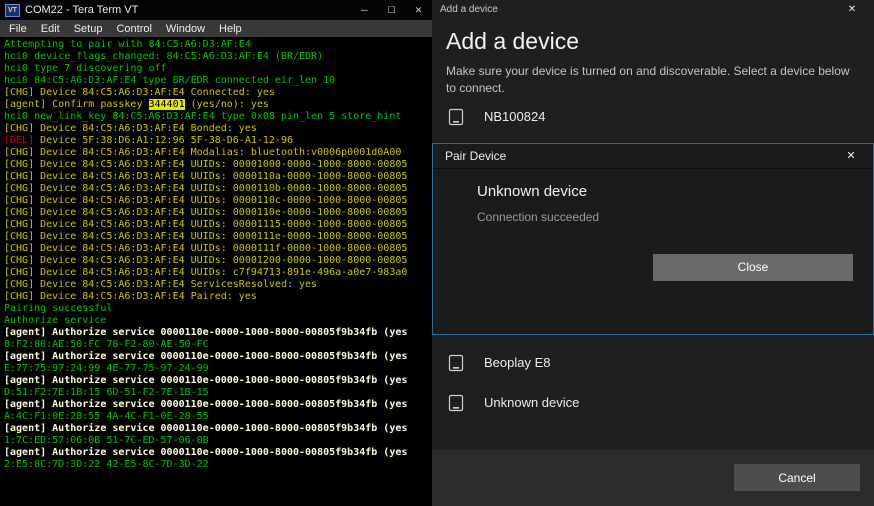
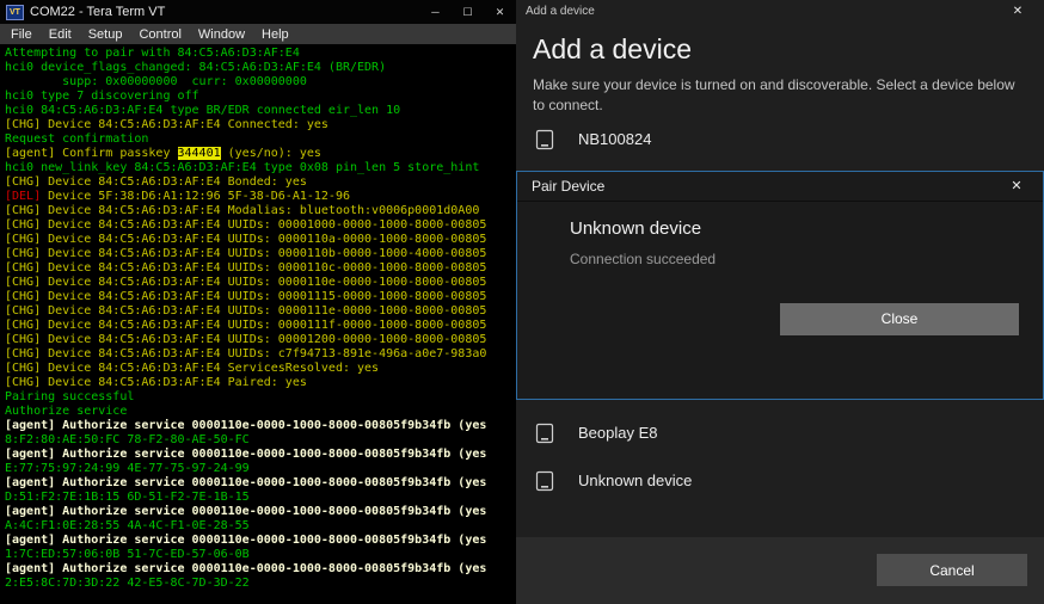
  COM22 - Tera Term VT
  ─
  ☐
  ✕
  File
  Edit
  Setup
  Control
  Window
  Help
  Attempting to pair with 84:C5:A6:D3:AF:E4
  hci0 device_flags_changed: 84:C5:A6:D3:AF:E4 (BR/EDR)
+ supp: 0x00000000 curr: 0x00000000
  hci0 type 7 discovering off
  hci0 84:C5:A6:D3:AF:E4 type BR/EDR connected eir_len 10
  [CHG] Device 84:C5:A6:D3:AF:E4 Connected: yes
+ Request confirmation
  [agent] Confirm passkey 344401 (yes/no): yes
  hci0 new_link_key 84:C5:A6:D3:AF:E4 type 0x08 pin_len 5 store_hint
  [CHG] Device 84:C5:A6:D3:AF:E4 Bonded: yes
  [DEL] Device 5F:38:D6:A1:12:96 5F-38-D6-A1-12-96
  [CHG] Device 84:C5:A6:D3:AF:E4 Modalias: bluetooth:v0006p0001d0A00
  [CHG] Device 84:C5:A6:D3:AF:E4 UUIDs: 00001000-0000-1000-8000-00805
  [CHG] Device 84:C5:A6:D3:AF:E4 UUIDs: 0000110a-0000-1000-8000-00805
- [CHG] Device 84:C5:A6:D3:AF:E4 UUIDs: 0000110b-0000-1000-8000-00805
+ [CHG] Device 84:C5:A6:D3:AF:E4 UUIDs: 0000110b-0000-1000-4000-00805
  [CHG] Device 84:C5:A6:D3:AF:E4 UUIDs: 0000110c-0000-1000-8000-00805
  [CHG] Device 84:C5:A6:D3:AF:E4 UUIDs: 0000110e-0000-1000-8000-00805
  [CHG] Device 84:C5:A6:D3:AF:E4 UUIDs: 00001115-0000-1000-8000-00805
  [CHG] Device 84:C5:A6:D3:AF:E4 UUIDs: 0000111e-0000-1000-8000-00805
  [CHG] Device 84:C5:A6:D3:AF:E4 UUIDs: 0000111f-0000-1000-8000-00805
  [CHG] Device 84:C5:A6:D3:AF:E4 UUIDs: 00001200-0000-1000-8000-00805
  [CHG] Device 84:C5:A6:D3:AF:E4 UUIDs: c7f94713-891e-496a-a0e7-983a0
  [CHG] Device 84:C5:A6:D3:AF:E4 ServicesResolved: yes
  [CHG] Device 84:C5:A6:D3:AF:E4 Paired: yes
  Pairing successful
  Authorize service
  [agent] Authorize service 0000110e-0000-1000-8000-00805f9b34fb (yes
  8:F2:80:AE:50:FC 78-F2-80-AE-50-FC
  [agent] Authorize service 0000110e-0000-1000-8000-00805f9b34fb (yes
  E:77:75:97:24:99 4E-77-75-97-24-99
  [agent] Authorize service 0000110e-0000-1000-8000-00805f9b34fb (yes
  D:51:F2:7E:1B:15 6D-51-F2-7E-1B-15
  [agent] Authorize service 0000110e-0000-1000-8000-00805f9b34fb (yes
  A:4C:F1:0E:28:55 4A-4C-F1-0E-28-55
  [agent] Authorize service 0000110e-0000-1000-8000-00805f9b34fb (yes
  1:7C:ED:57:06:0B 51-7C-ED-57-06-0B
  [agent] Authorize service 0000110e-0000-1000-8000-00805f9b34fb (yes
  2:E5:8C:7D:3D:22 42-E5-8C-7D-3D-22
  Add a device
  ✕
  Add a device
  Make sure your device is turned on and discoverable. Select a device below to connect.
  NB100824
  Pair Device
  ✕
  Unknown device
  Connection succeeded
  Close
  Beoplay E8
  Unknown device
  Cancel
